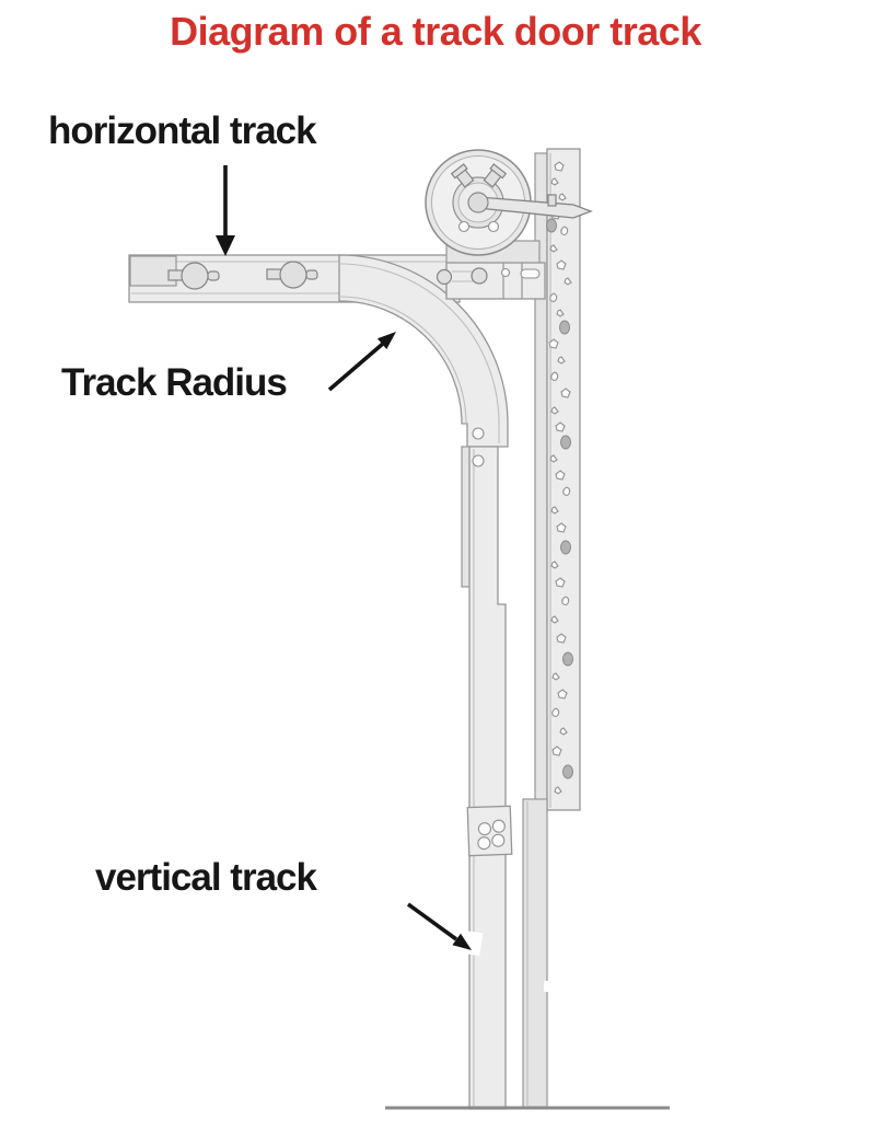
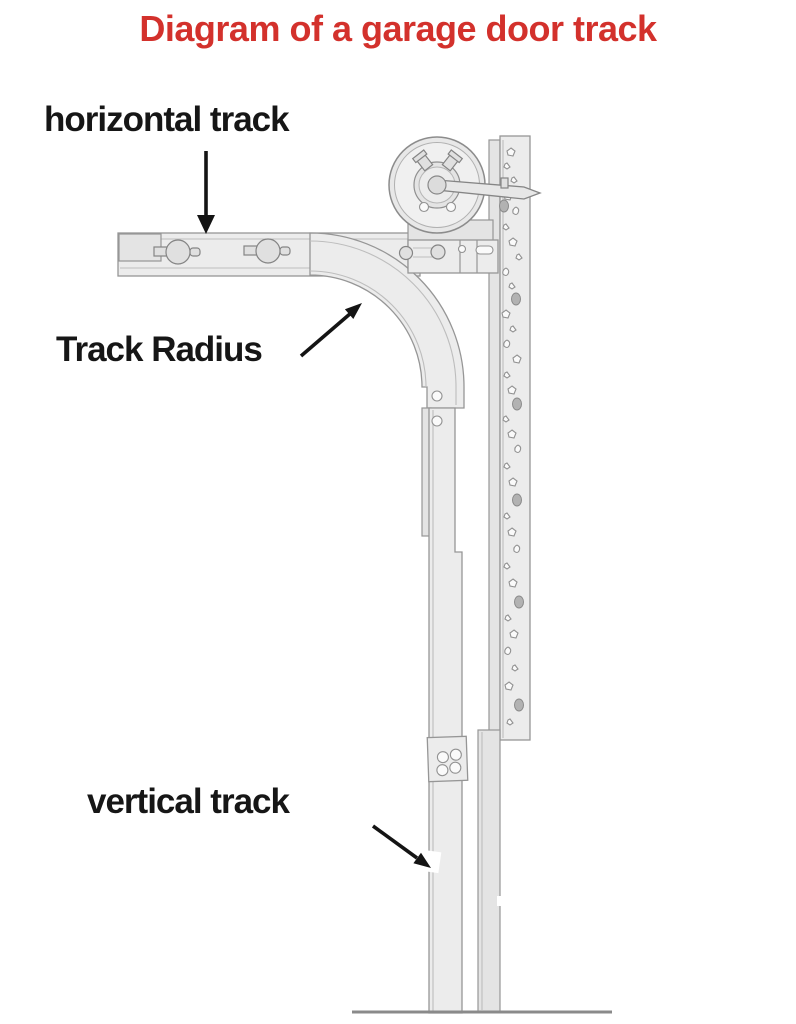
- Diagram of a track door track
+ Diagram of a garage door track
  horizontal track
  Track Radius
  vertical track
